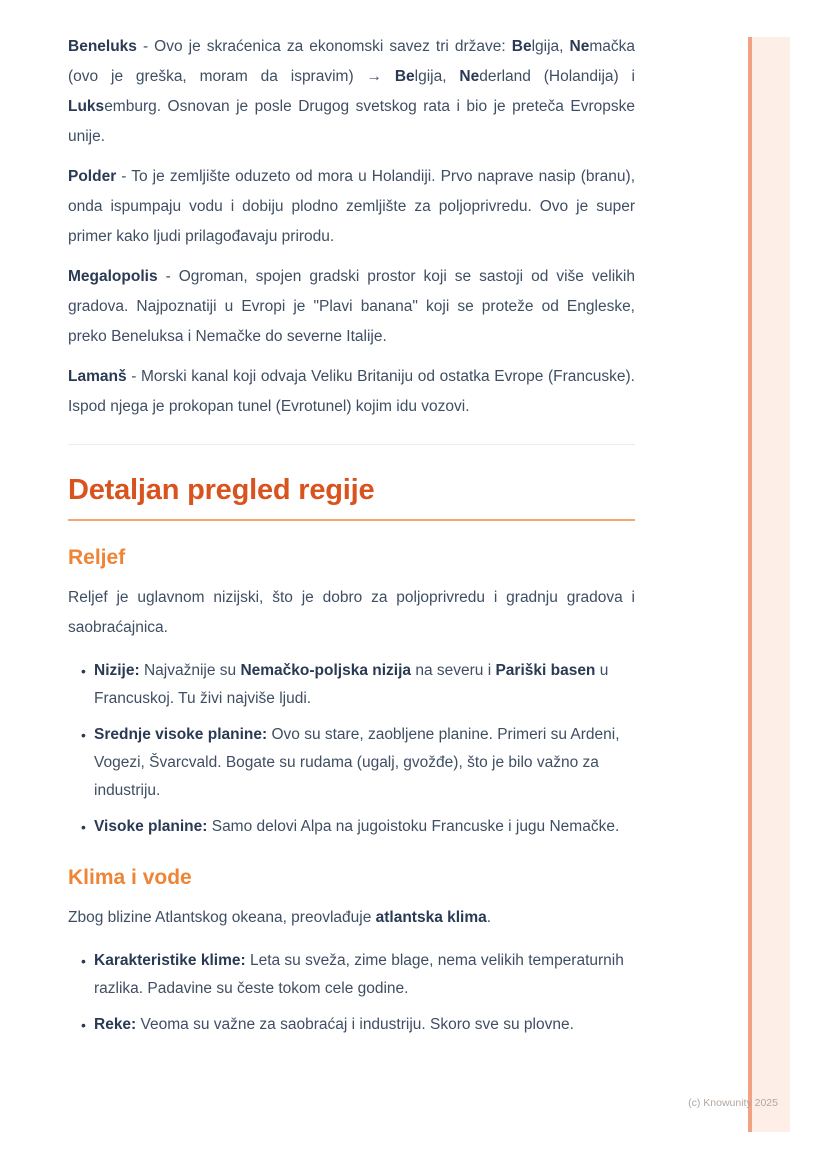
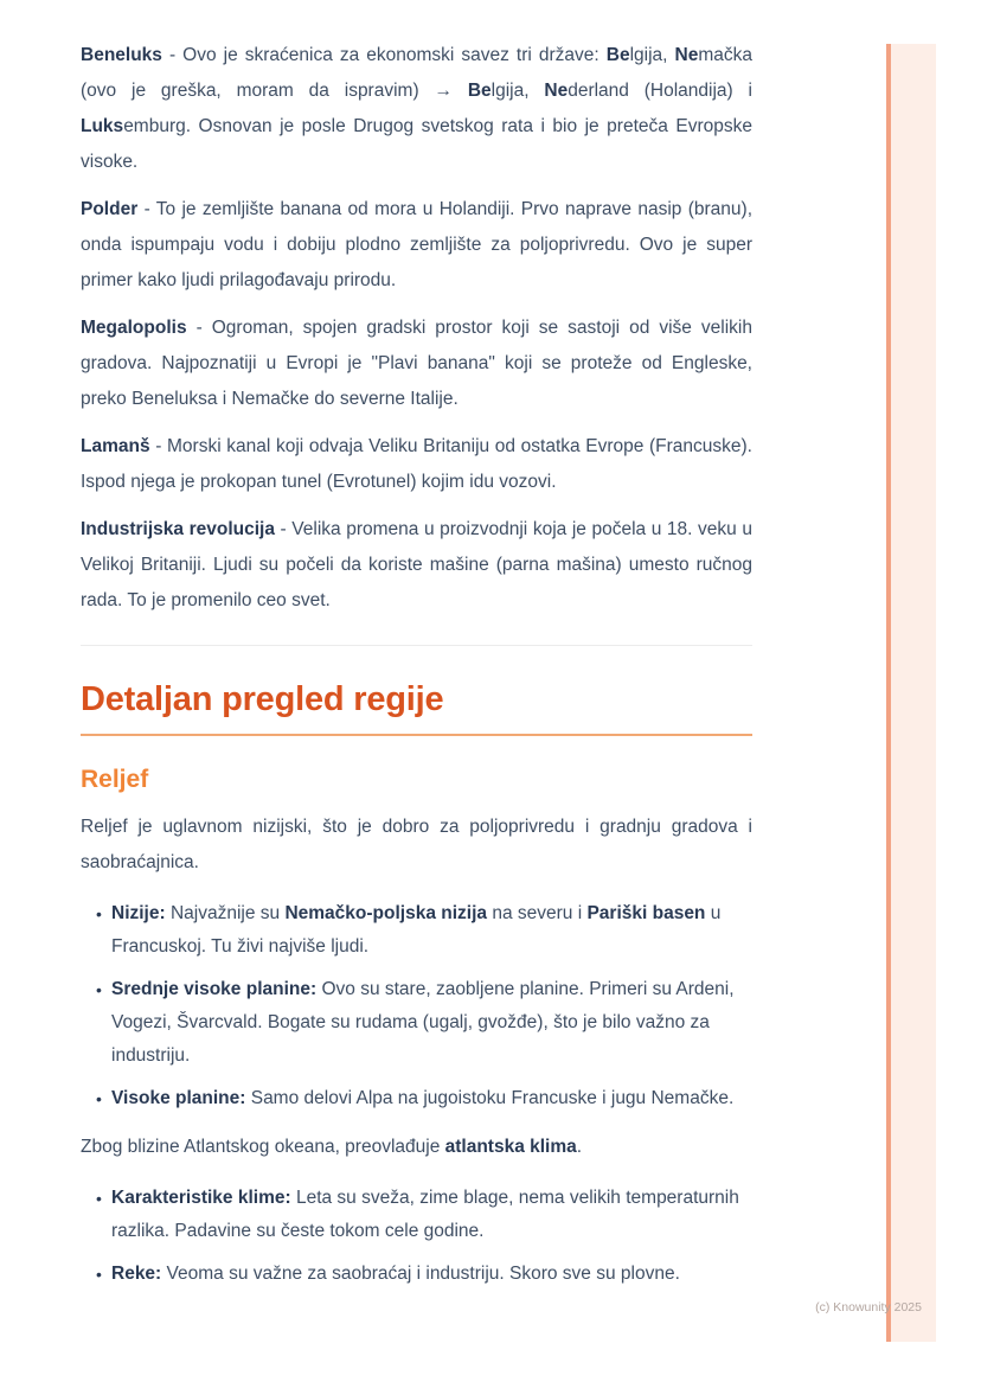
- Beneluks - Ovo je skraćenica za ekonomski savez tri države: Belgija, Nemačka (ovo je greška, moram da ispravim) → Belgija, Nederland (Holandija) i Luksemburg. Osnovan je posle Drugog svetskog rata i bio je preteča Evropske unije.
+ Beneluks - Ovo je skraćenica za ekonomski savez tri države: Belgija, Nemačka (ovo je greška, moram da ispravim) → Belgija, Nederland (Holandija) i Luksemburg. Osnovan je posle Drugog svetskog rata i bio je preteča Evropske visoke.
- Polder - To je zemljište oduzeto od mora u Holandiji. Prvo naprave nasip (branu), onda ispumpaju vodu i dobiju plodno zemljište za poljoprivredu. Ovo je super primer kako ljudi prilagođavaju prirodu.
+ Polder - To je zemljište banana od mora u Holandiji. Prvo naprave nasip (branu), onda ispumpaju vodu i dobiju plodno zemljište za poljoprivredu. Ovo je super primer kako ljudi prilagođavaju prirodu.
  Megalopolis - Ogroman, spojen gradski prostor koji se sastoji od više velikih gradova. Najpoznatiji u Evropi je "Plavi banana" koji se proteže od Engleske, preko Beneluksa i Nemačke do severne Italije.
  Lamanš - Morski kanal koji odvaja Veliku Britaniju od ostatka Evrope (Francuske). Ispod njega je prokopan tunel (Evrotunel) kojim idu vozovi.
+ Industrijska revolucija - Velika promena u proizvodnji koja je počela u 18. veku u Velikoj Britaniji. Ljudi su počeli da koriste mašine (parna mašina) umesto ručnog rada. To je promenilo ceo svet.
  Detaljan pregled regije
  Reljef
  Reljef je uglavnom nizijski, što je dobro za poljoprivredu i gradnju gradova i saobraćajnica.
  Nizije: Najvažnije su Nemačko-poljska nizija na severu i Pariški basen u Francuskoj. Tu živi najviše ljudi.
  Srednje visoke planine: Ovo su stare, zaobljene planine. Primeri su Ardeni, Vogezi, Švarcvald. Bogate su rudama (ugalj, gvožđe), što je bilo važno za industriju.
  Visoke planine: Samo delovi Alpa na jugoistoku Francuske i jugu Nemačke.
- Klima i vode
  Zbog blizine Atlantskog okeana, preovlađuje atlantska klima.
  Karakteristike klime: Leta su sveža, zime blage, nema velikih temperaturnih razlika. Padavine su česte tokom cele godine.
  Reke: Veoma su važne za saobraćaj i industriju. Skoro sve su plovne.
  (c) Knowunity 2025
